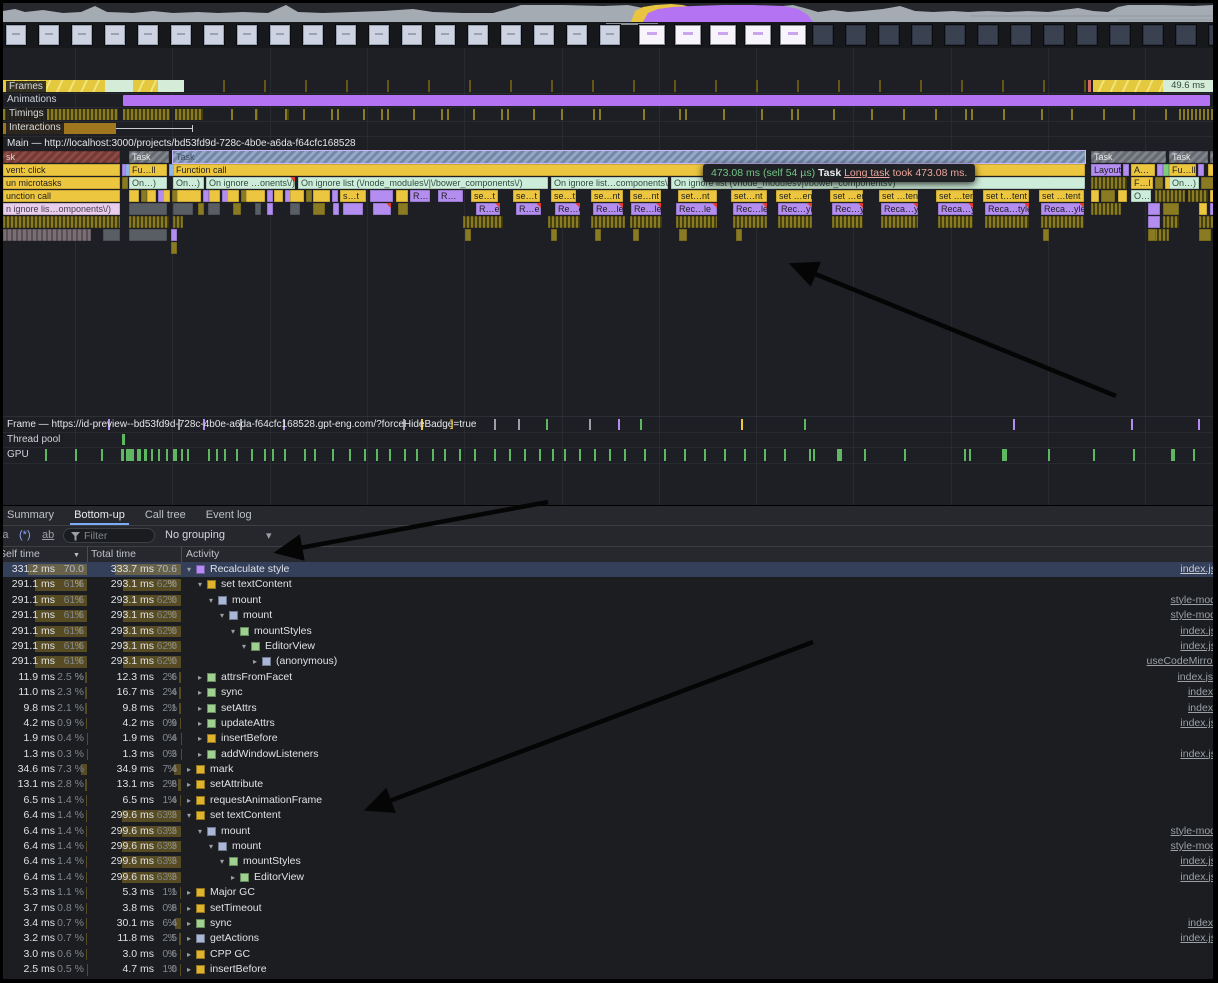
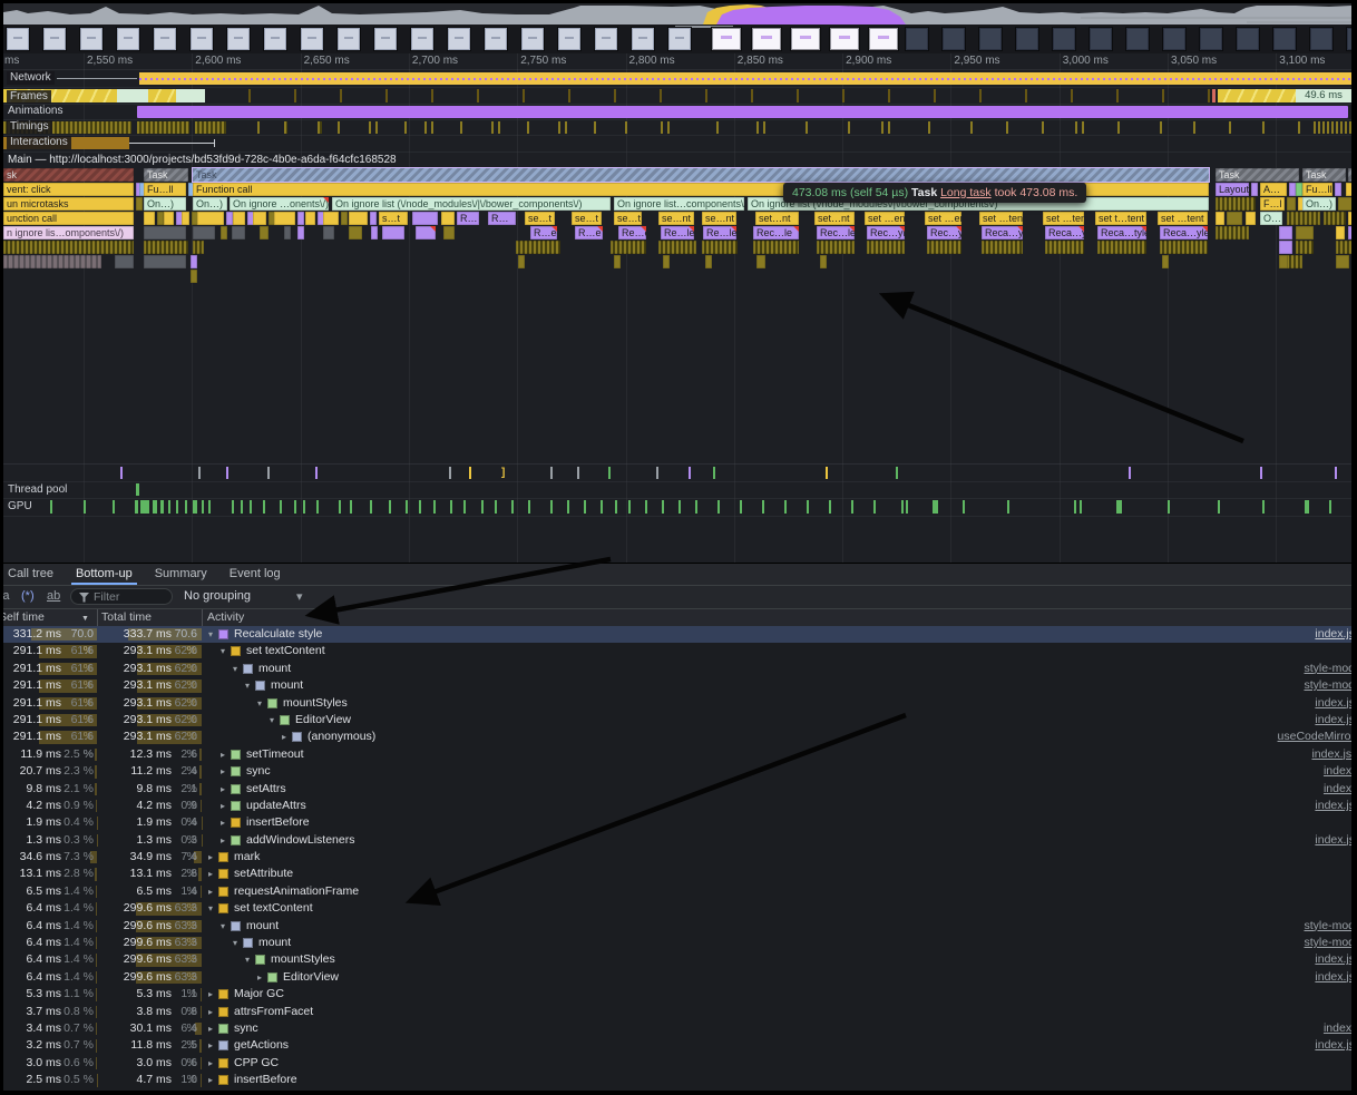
+ ms
+ 2,550 ms
+ 2,600 ms
+ 2,650 ms
+ 2,700 ms
+ 2,750 ms
+ 2,800 ms
+ 2,850 ms
+ 2,900 ms
+ 2,950 ms
+ 3,000 ms
+ 3,050 ms
+ 3,100 ms
+ Network
  49.6 ms
  Frames
  Animations
  Timings
  Interactions
  Main — http://localhost:3000/projects/bd53fd9d-728c-4b0e-a6da-f64cfc168528
  sk
  Task
  Task
  Task
  Task
  vent: click
  Fu…ll
  Function call
  Layout
  A…
  Fu…ll
  un microtasks
  On…)
  On…)
  On ignore …onents\/)
  On ignore list (\/node_modules\/|\/bower_components\/)
  On ignore list…components\
  On ignore list (\/node_modules\/|\/bower_components\/)
  F…l
  On…)
  unction call
  s…t
  R…
  R…
  se…t
  se…t
  se…t
  se…nt
  se…nt
  set…nt
  set…nt
  set …en
  set …e
  set …ten
  set …ten
  set t…tent
  set …tent
  O…
  n ignore lis…omponents\/)
  R…e
  R…e
  Re…
  Re…le
  Re…le
  Rec…le
  Rec…le
  Rec…yl
  Rec…y
  Reca…y
  Reca…tyl
  Reca…yle
  473.08 ms (self 54 µs) Task Long task took 473.08 ms.
- Frame — https://id-preview--bd53fd9d-728c-4b0e-a6da-f64cfc168528.gpt-eng.com/?forceHideBadge=true
  ]
  Thread pool
  GPU
- Summary
+ Call tree
  Bottom-up
- Call tree
+ Summary
  Event log
  (*)
  ab
  Filter
  No grouping
  ▾
  Self time
  Total time
  Activity
  331.2 ms
  70.0 %
  333.7 ms
  70.6 %
  ▾
  Recalculate style
  index.j
  291.1 ms
  61.6 %
  293.1 ms
  62.0 %
  ▾
  set textContent
  291.1 ms
  61.6 %
  293.1 ms
  62.0 %
  ▾
  mount
  style-mo
  291.1 ms
  61.6 %
  293.1 ms
  62.0 %
  ▾
  mount
  style-mo
  291.1 ms
  61.6 %
  293.1 ms
  62.0 %
  ▾
  mountStyles
  index.j
  291.1 ms
  61.6 %
  293.1 ms
  62.0 %
  ▾
  EditorView
  index.j
  291.1 ms
  61.6 %
  293.1 ms
  62.0 %
  ▸
  (anonymous)
  useCodeMirro
  11.9 ms
  2.5 %
  12.3 ms
  2.6 %
  ▸
- attrsFromFacet
+ setTimeout
  index.js
- 11.0 ms
+ 20.7 ms
  2.3 %
- 16.7 ms
+ 11.2 ms
  2.4 %
  ▸
  sync
  index
  9.8 ms
  2.1 %
  9.8 ms
  2.1 %
  ▸
  setAttrs
  index
  4.2 ms
  0.9 %
  4.2 ms
  0.9 %
  ▸
  updateAttrs
  index.j
  1.9 ms
  0.4 %
  1.9 ms
  0.4 %
  ▸
  insertBefore
  1.3 ms
  0.3 %
  1.3 ms
  0.3 %
  ▸
  addWindowListeners
  index.j
  34.6 ms
  7.3 %
  34.9 ms
  7.4 %
  ▸
  mark
  13.1 ms
  2.8 %
  13.1 ms
  2.8 %
  ▸
  setAttribute
  6.5 ms
  1.4 %
  6.5 ms
  1.4 %
  ▸
  requestAnimationFrame
  6.4 ms
  1.4 %
  299.6 ms
  63.3 %
  ▾
  set textContent
  6.4 ms
  1.4 %
  299.6 ms
  63.3 %
  ▾
  mount
  style-mo
  6.4 ms
  1.4 %
  299.6 ms
  63.3 %
  ▾
  mount
  style-mo
  6.4 ms
  1.4 %
  299.6 ms
  63.3 %
  ▾
  mountStyles
  index.j
  6.4 ms
  1.4 %
  299.6 ms
  63.3 %
  ▸
  EditorView
  index.j
  5.3 ms
  1.1 %
  5.3 ms
  1.1 %
  ▸
  Major GC
  3.7 ms
  0.8 %
  3.8 ms
  0.8 %
  ▸
- setTimeout
+ attrsFromFacet
  3.4 ms
  0.7 %
  30.1 ms
  6.4 %
  ▸
  sync
  index
  3.2 ms
  0.7 %
  11.8 ms
  2.5 %
  ▸
  getActions
  index.j
  3.0 ms
  0.6 %
  3.0 ms
  0.6 %
  ▸
  CPP GC
  2.5 ms
  0.5 %
  4.7 ms
  1.0
  ▸
  insertBefore
